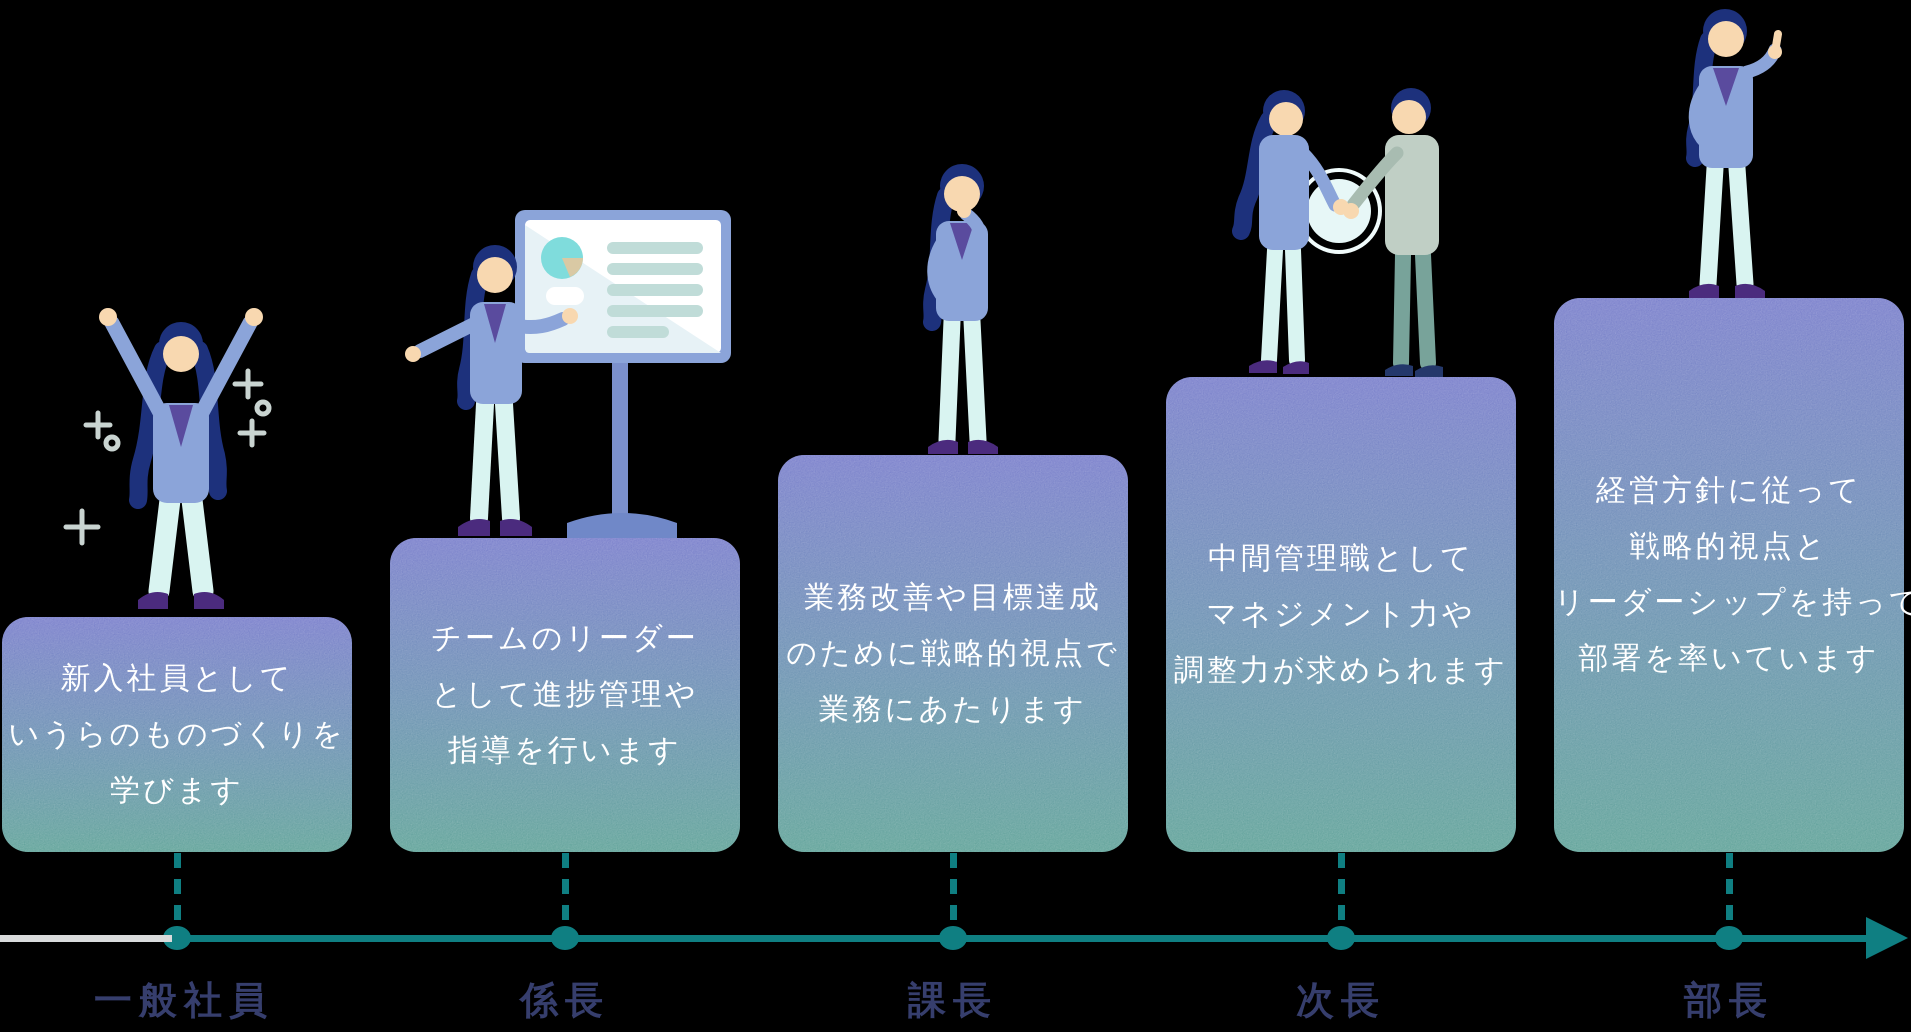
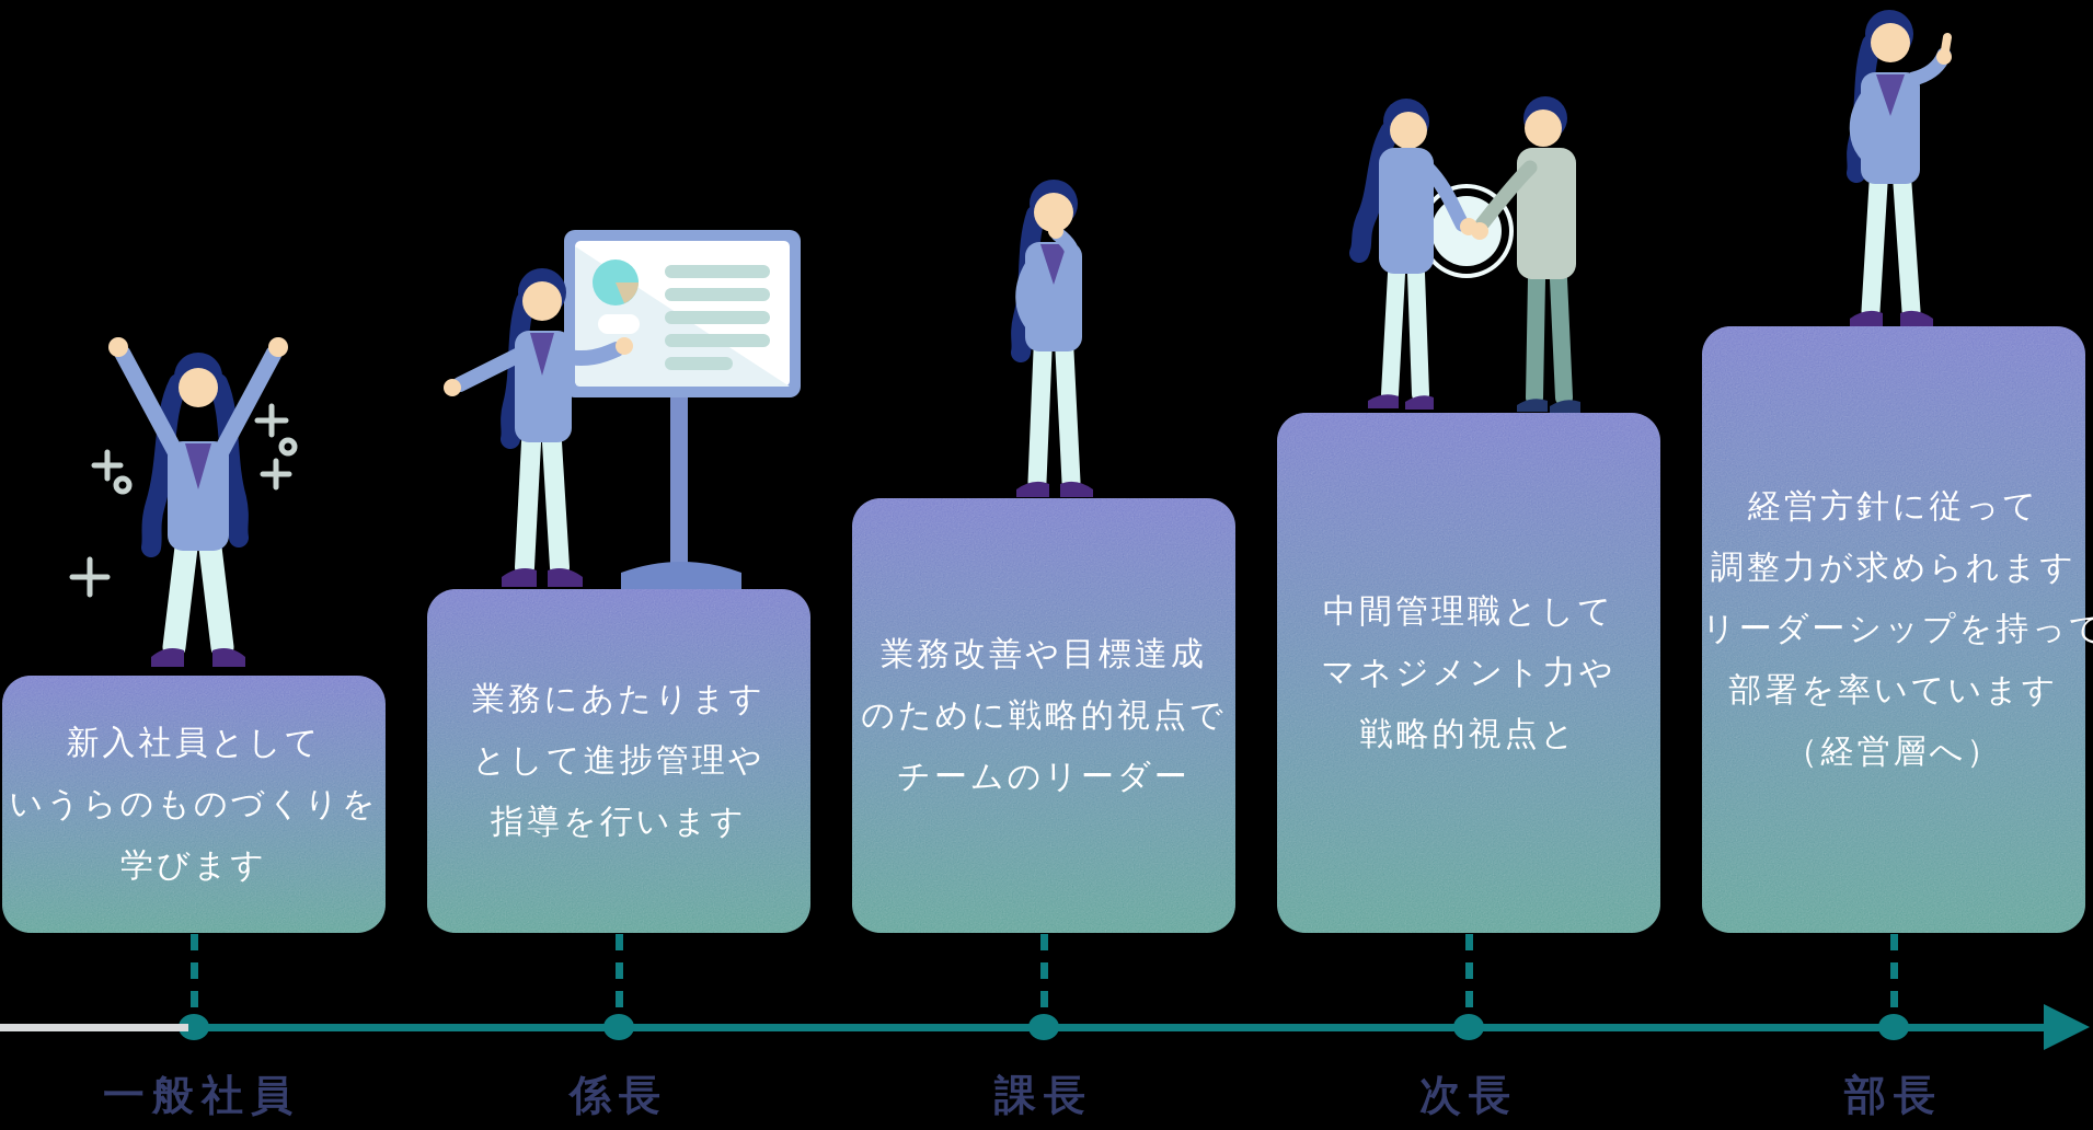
  新入社員として
  いうらのものづくりを
  学びます
  一般社員
- チームのリーダー
+ 業務にあたります
  として進捗管理や
  指導を行います
  係長
  業務改善や目標達成
  のために戦略的視点で
- 業務にあたります
+ チームのリーダー
  課長
  中間管理職として
  マネジメント力や
- 調整力が求められます
+ 戦略的視点と
  次長
  経営方針に従って
- 戦略的視点と
+ 調整力が求められます
  リーダーシップを持って
  部署を率いています
+ （経営層へ）
  部長
